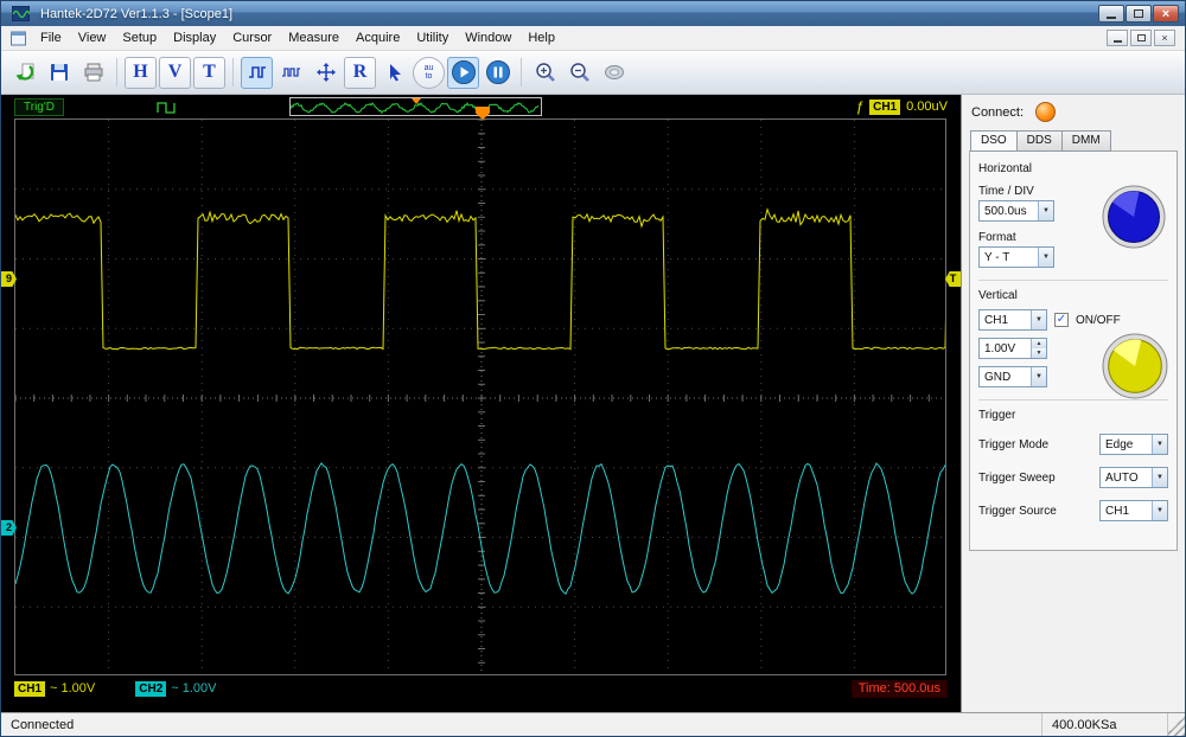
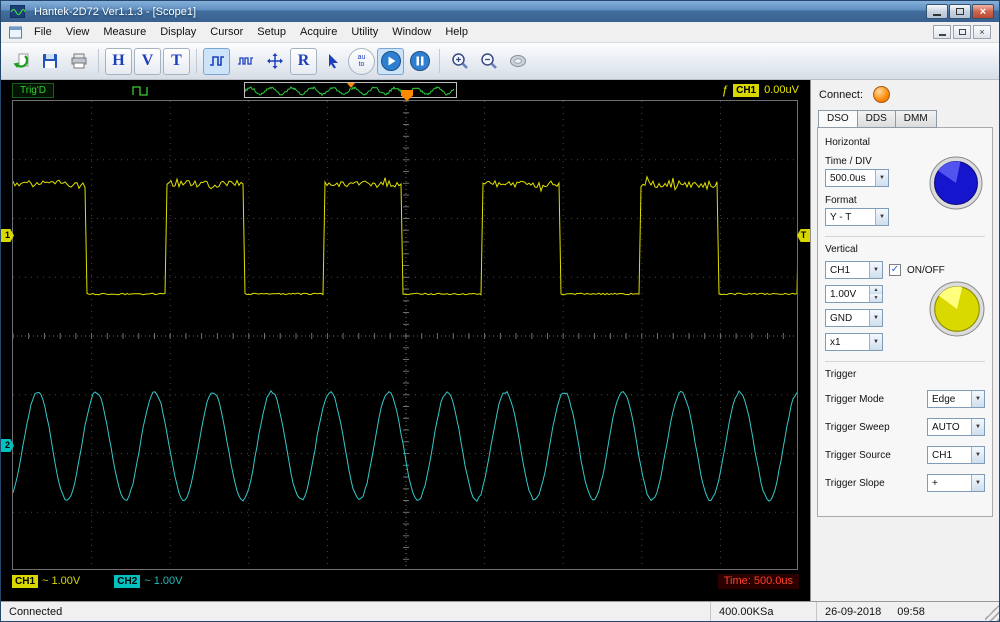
  Hantek-2D72 Ver1.1.3 - [Scope1]
  ×
  File
  View
- Setup
+ Measure
  Display
  Cursor
- Measure
+ Setup
  Acquire
  Utility
  Window
  Help
  ×
  H
  V
  T
  R
  Trig'D
  ƒ
  CH1
  0.00uV
- 9
+ 1
  2
  T
  CH1
  ~ 1.00V
  CH2
  ~ 1.00V
  Time: 500.0us
  Connect:
  DSO
  DDS
  DMM
  Horizontal
  Time / DIV
  500.0us
  Format
  Y - T
  Vertical
  CH1
  ✓
  ON/OFF
  1.00V
  GND
+ x1
  Trigger
  Trigger Mode
  Edge
  Trigger Sweep
  AUTO
  Trigger Source
  CH1
+ Trigger Slope
+ +
  Connected
  400.00KSa
+ 26-09-2018
+ 09:58
